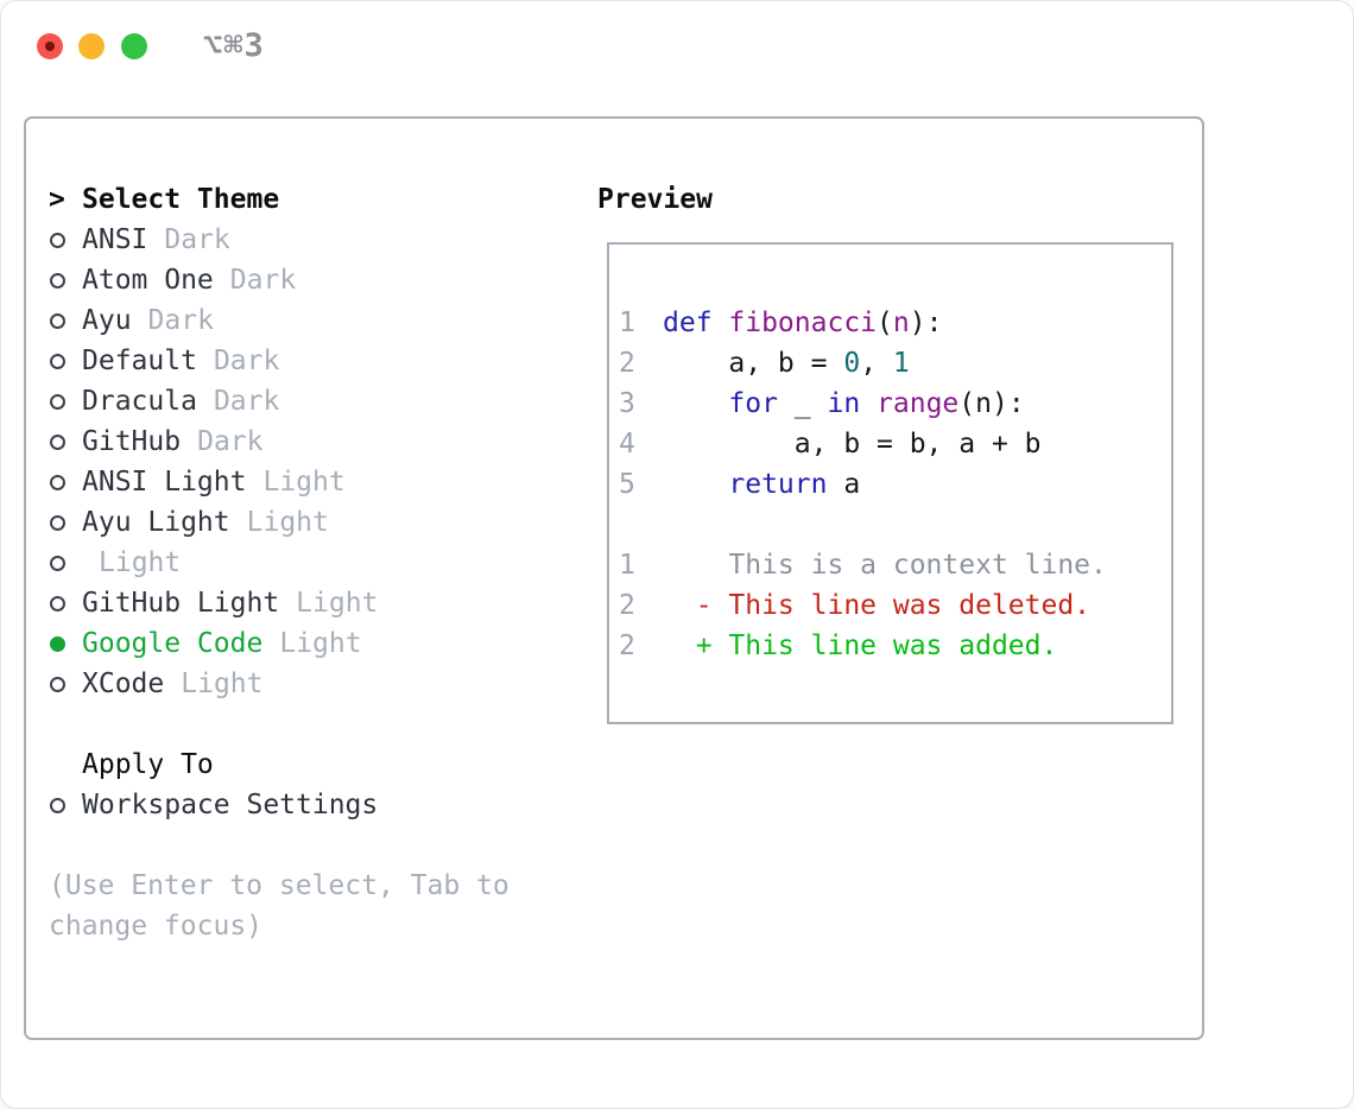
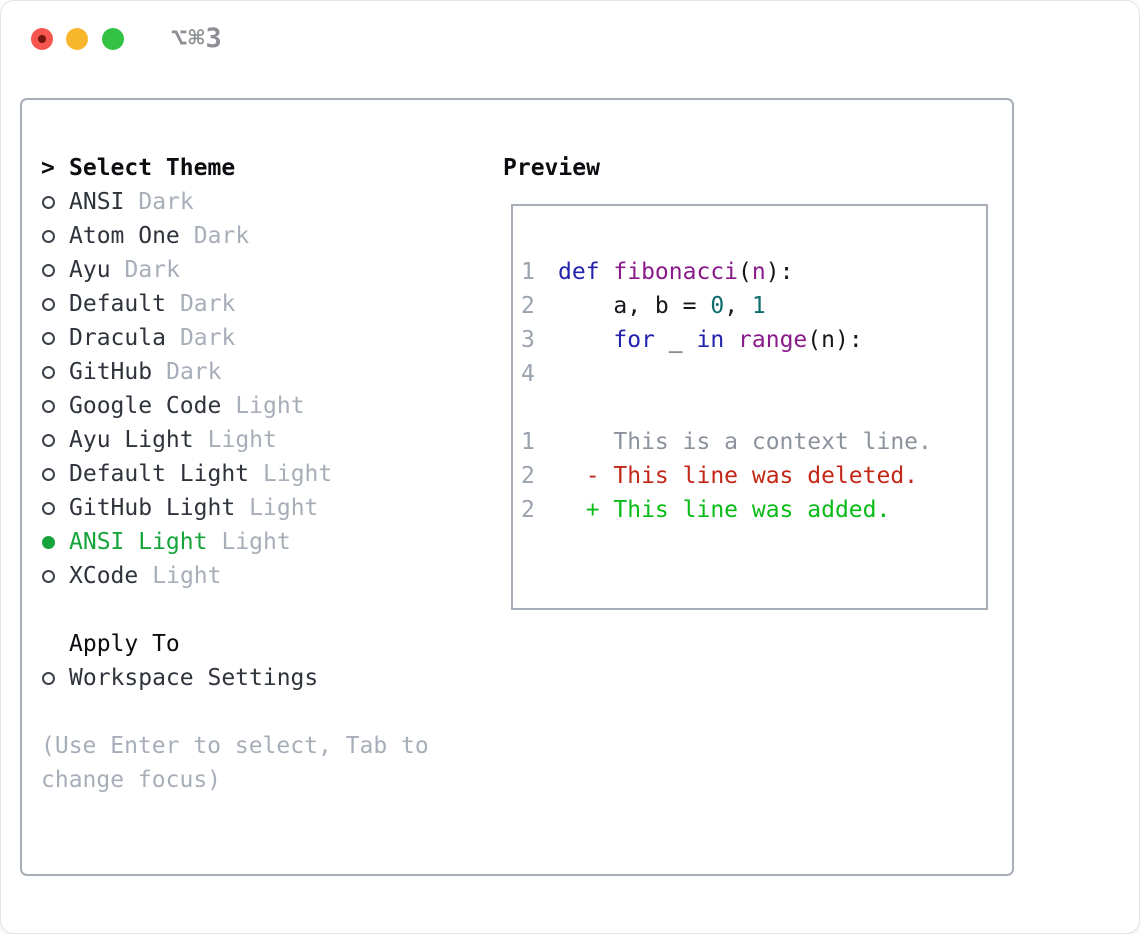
  ⌥⌘3
  >
  Select Theme
  ANSI
  Dark
  Atom One
  Dark
  Ayu
  Dark
  Default
  Dark
  Dracula
  Dark
  GitHub
  Dark
- ANSI Light
+ Google Code
  Light
  Ayu Light
  Light
+ Default Light
  Light
  GitHub Light
  Light
- Google Code
+ ANSI Light
  Light
  XCode
  Light
  Apply To
  Workspace Settings
  (Use Enter to select, Tab to change focus)
  Preview
  1
  def
  fibonacci
  (
  n
  ):
  2
  a, b =
  0
  ,
  1
  3
  for
  _
  in
  range
  (n):
  4
- a, b = b, a + b
- 5
- return
- a
  1
  This is a context line.
  2
  - This line was deleted.
  2
  + This line was added.
